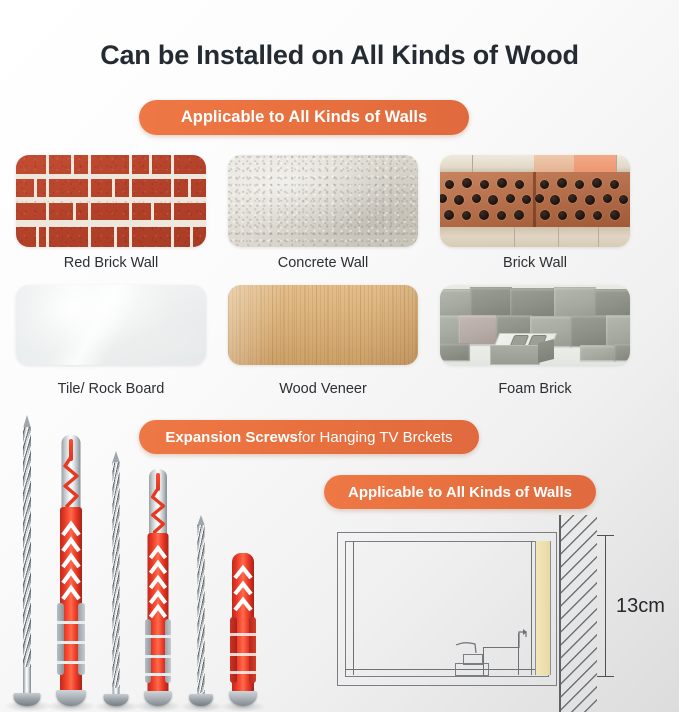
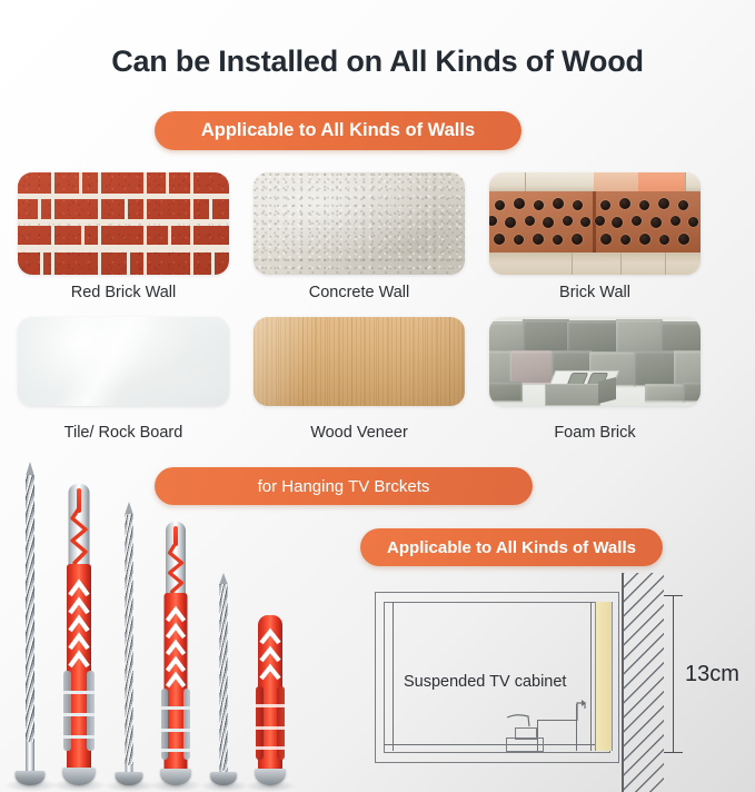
  Can be Installed on All Kinds of Wood
  Applicable to All Kinds of Walls
  Red Brick Wall
  Concrete Wall
  Brick Wall
  Tile/ Rock Board
  Wood Veneer
  Foam Brick
- Expansion Screws
  for Hanging TV Brckets
  Applicable to All Kinds of Walls
+ Suspended TV cabinet
  13cm
